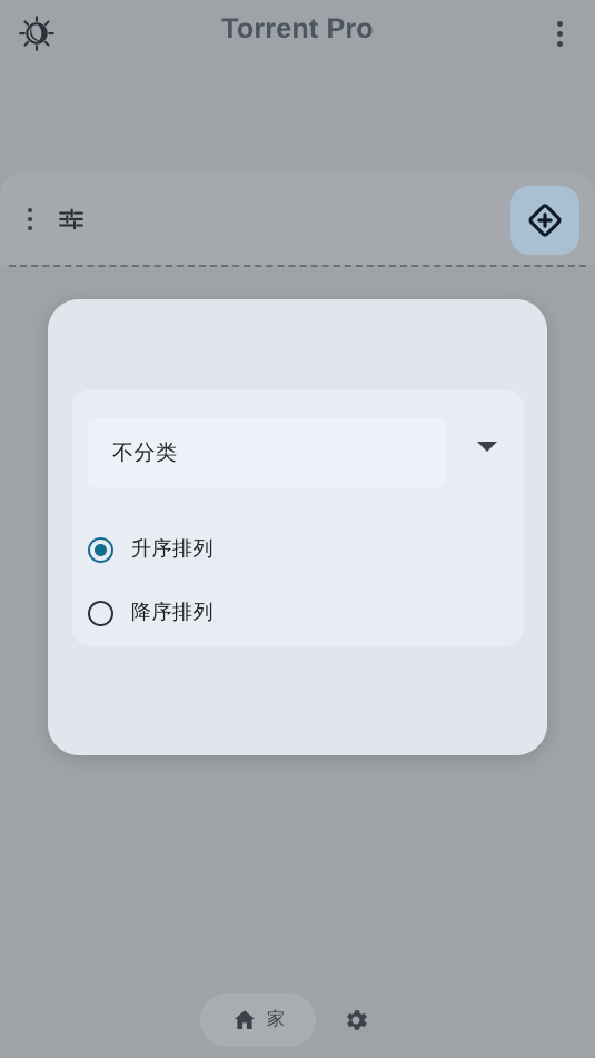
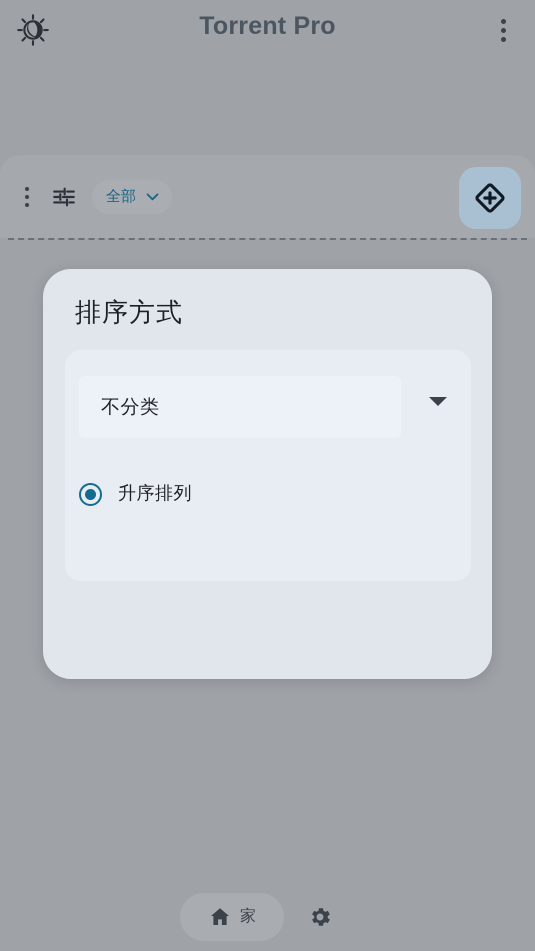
  Torrent Pro
+ 全部
+ 排序方式
  不分类
  升序排列
- 降序排列
  家
